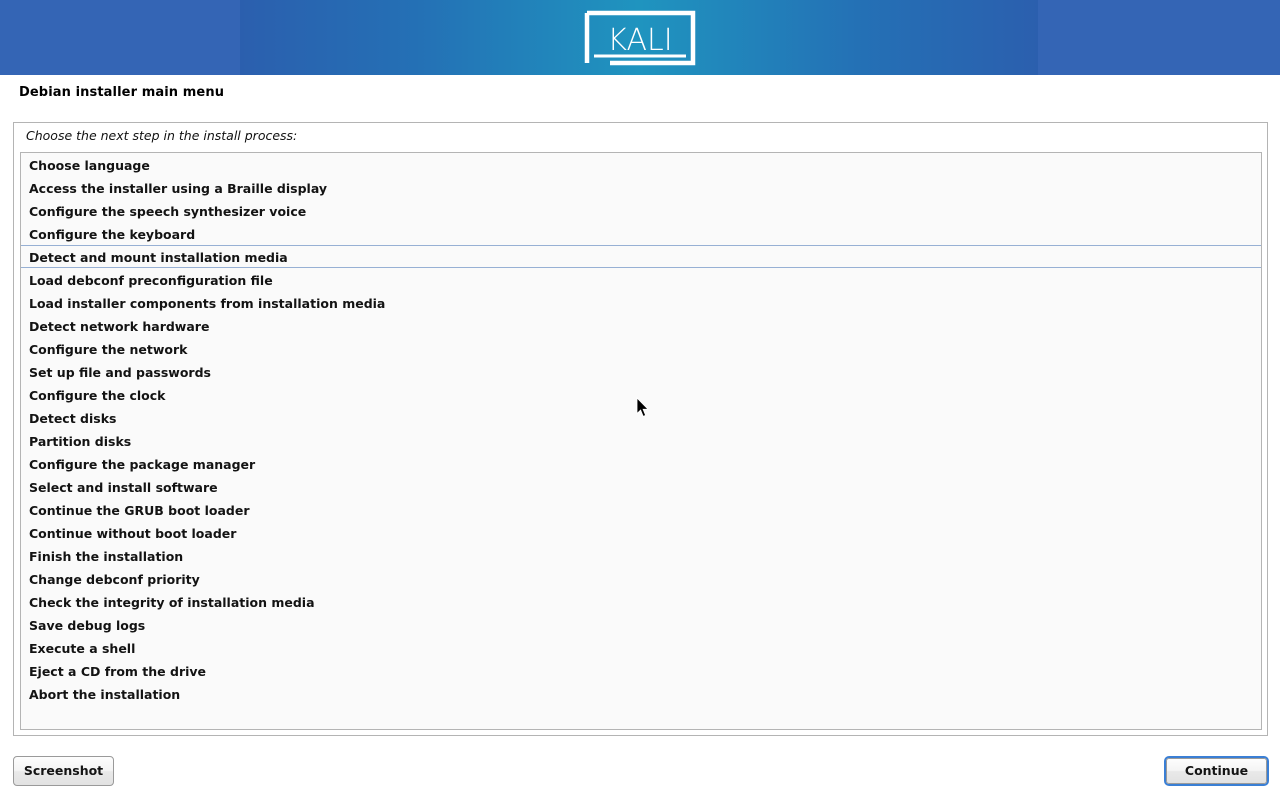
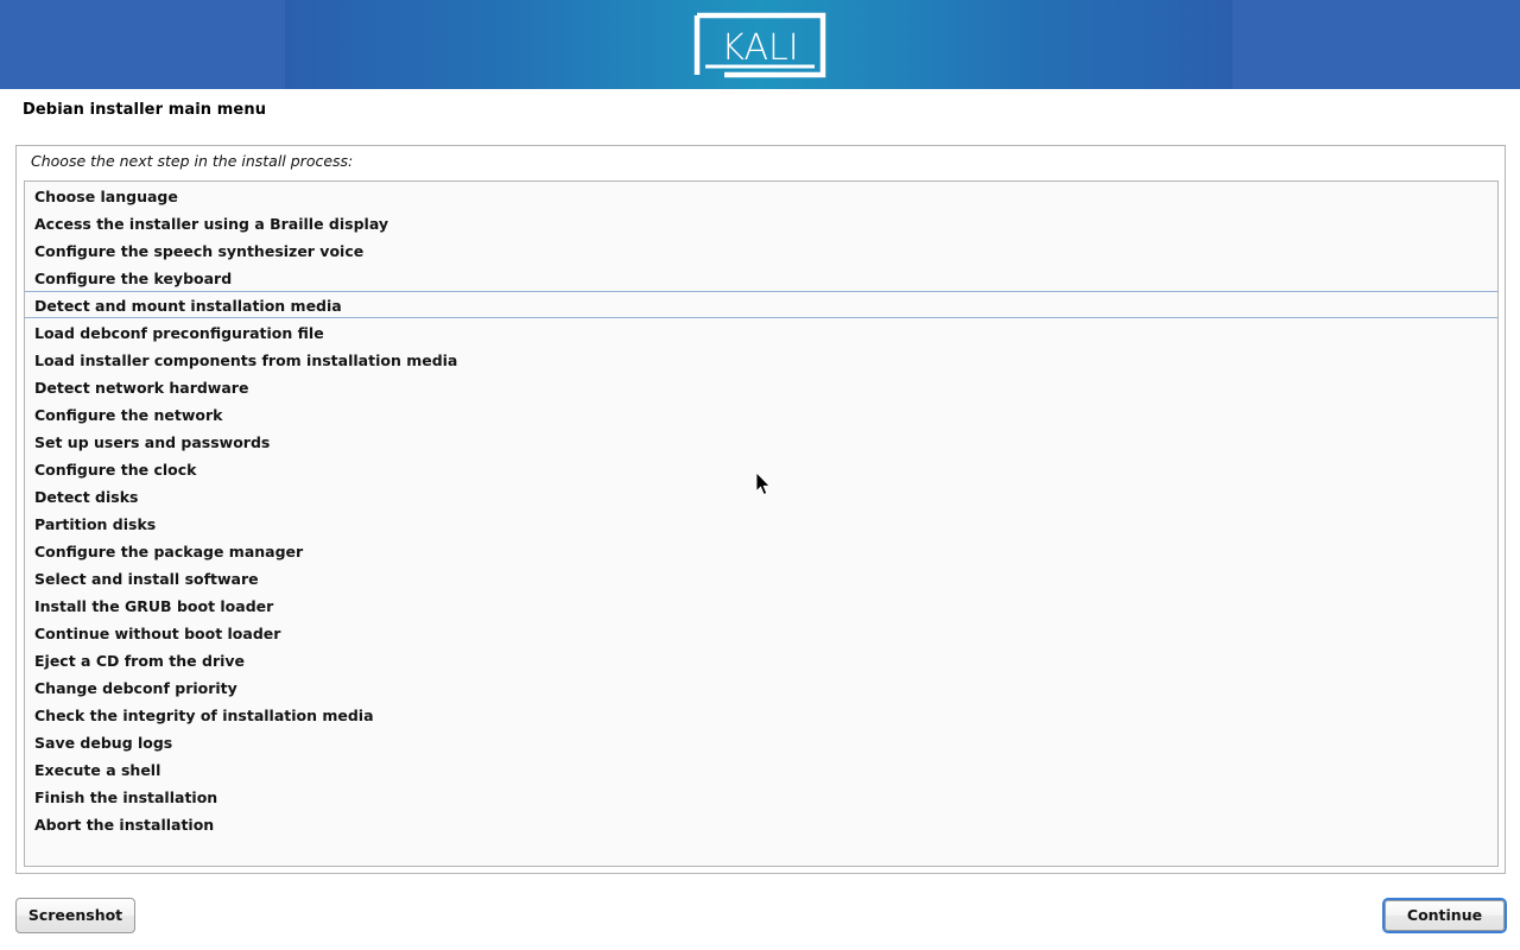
  KALI
  Debian installer main menu
  Choose the next step in the install process:
  Choose language
  Access the installer using a Braille display
  Configure the speech synthesizer voice
  Configure the keyboard
  Detect and mount installation media
  Load debconf preconfiguration file
  Load installer components from installation media
  Detect network hardware
  Configure the network
- Set up file and passwords
+ Set up users and passwords
  Configure the clock
  Detect disks
  Partition disks
  Configure the package manager
  Select and install software
- Continue the GRUB boot loader
+ Install the GRUB boot loader
  Continue without boot loader
- Finish the installation
+ Eject a CD from the drive
  Change debconf priority
  Check the integrity of installation media
  Save debug logs
  Execute a shell
- Eject a CD from the drive
+ Finish the installation
  Abort the installation
  Screenshot
  Continue
